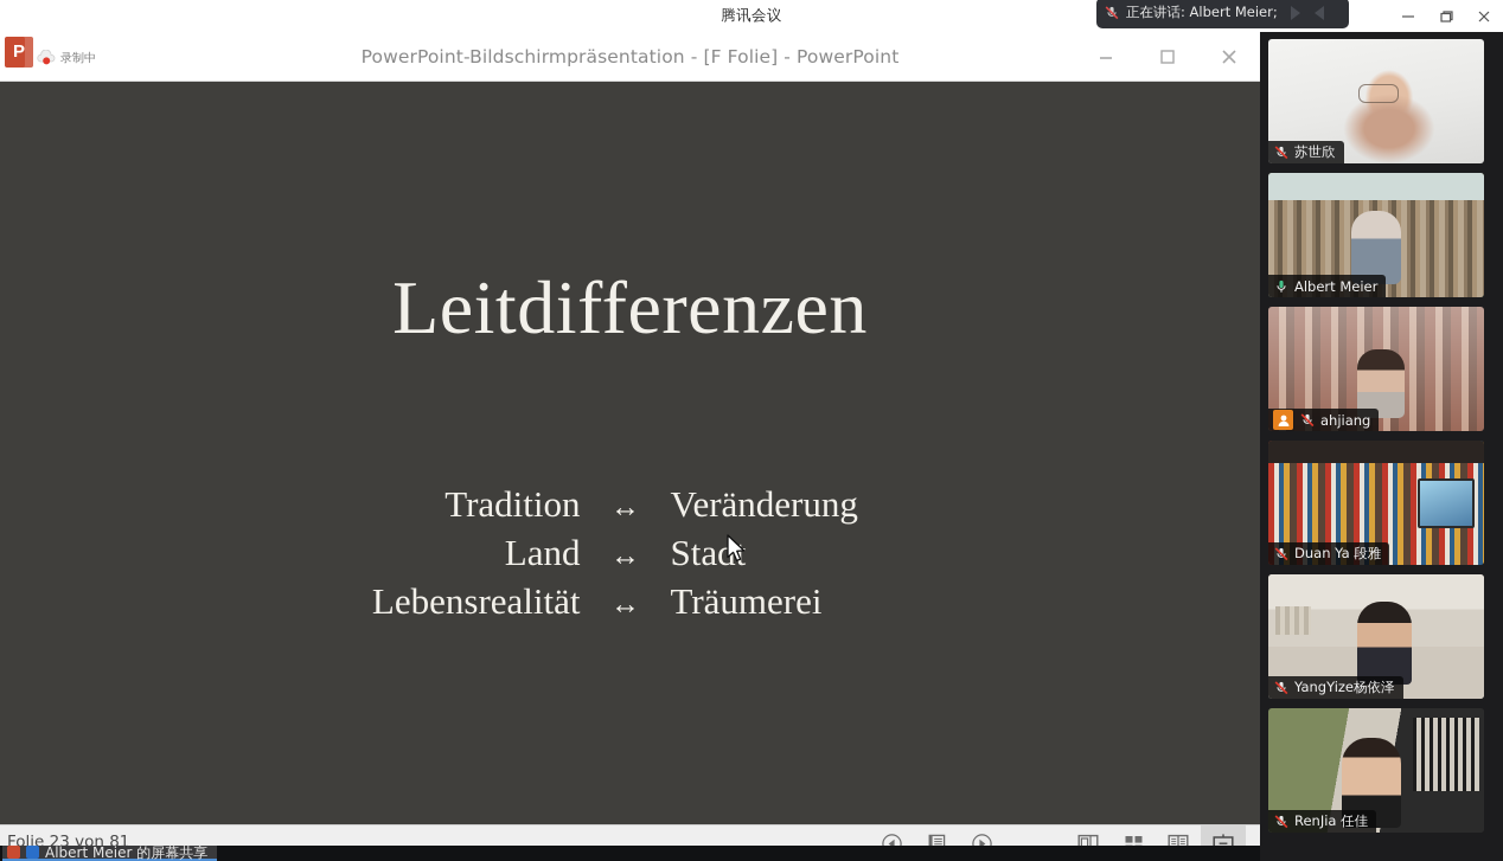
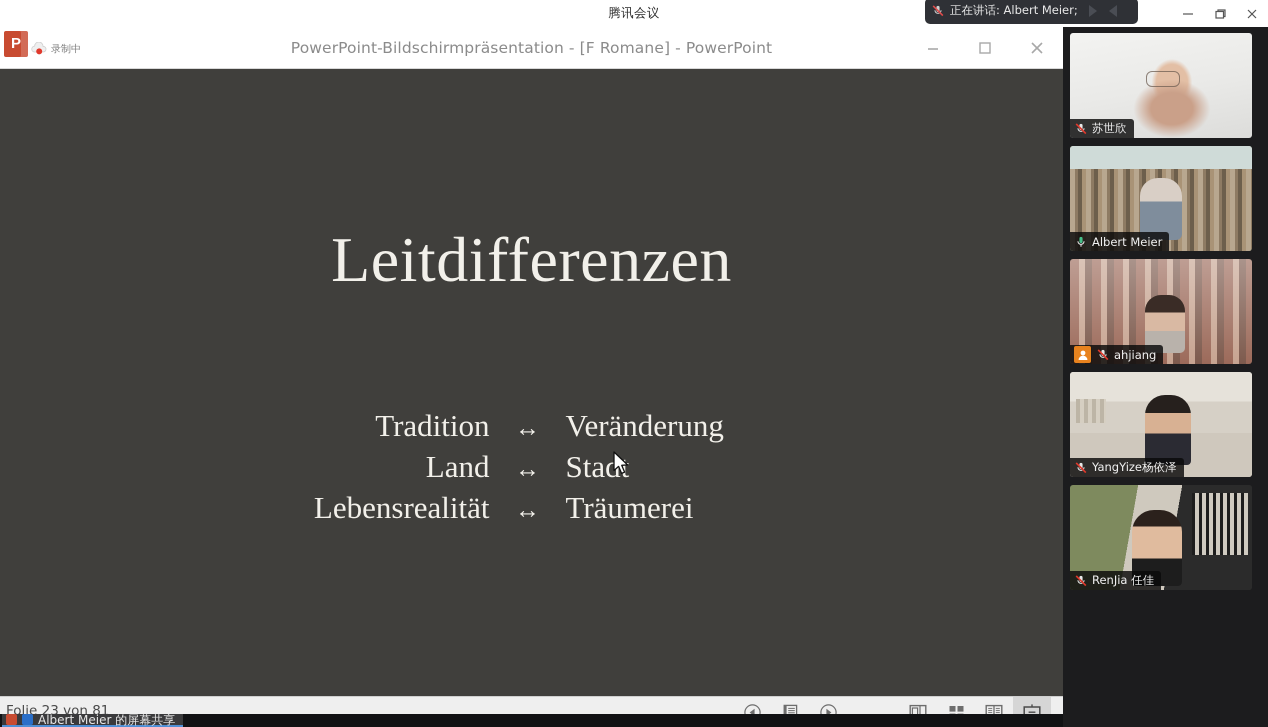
  腾讯会议
  正在讲话: Albert Meier;
  P
  录制中
- PowerPoint-Bildschirmpräsentation - [F Folie] - PowerPoint
+ PowerPoint-Bildschirmpräsentation - [F Romane] - PowerPoint
  Leitdifferenzen
  Tradition
  ↔
  Veränderung
  Land
  ↔
  Stadt
  Lebensrealität
  ↔
  Träumerei
  Folie 23 von 81
  Albert Meier 的屏幕共享
  苏世欣
  Albert Meier
  ahjiang
- Duan Ya 段雅
  YangYize杨依泽
  RenJia 任佳
